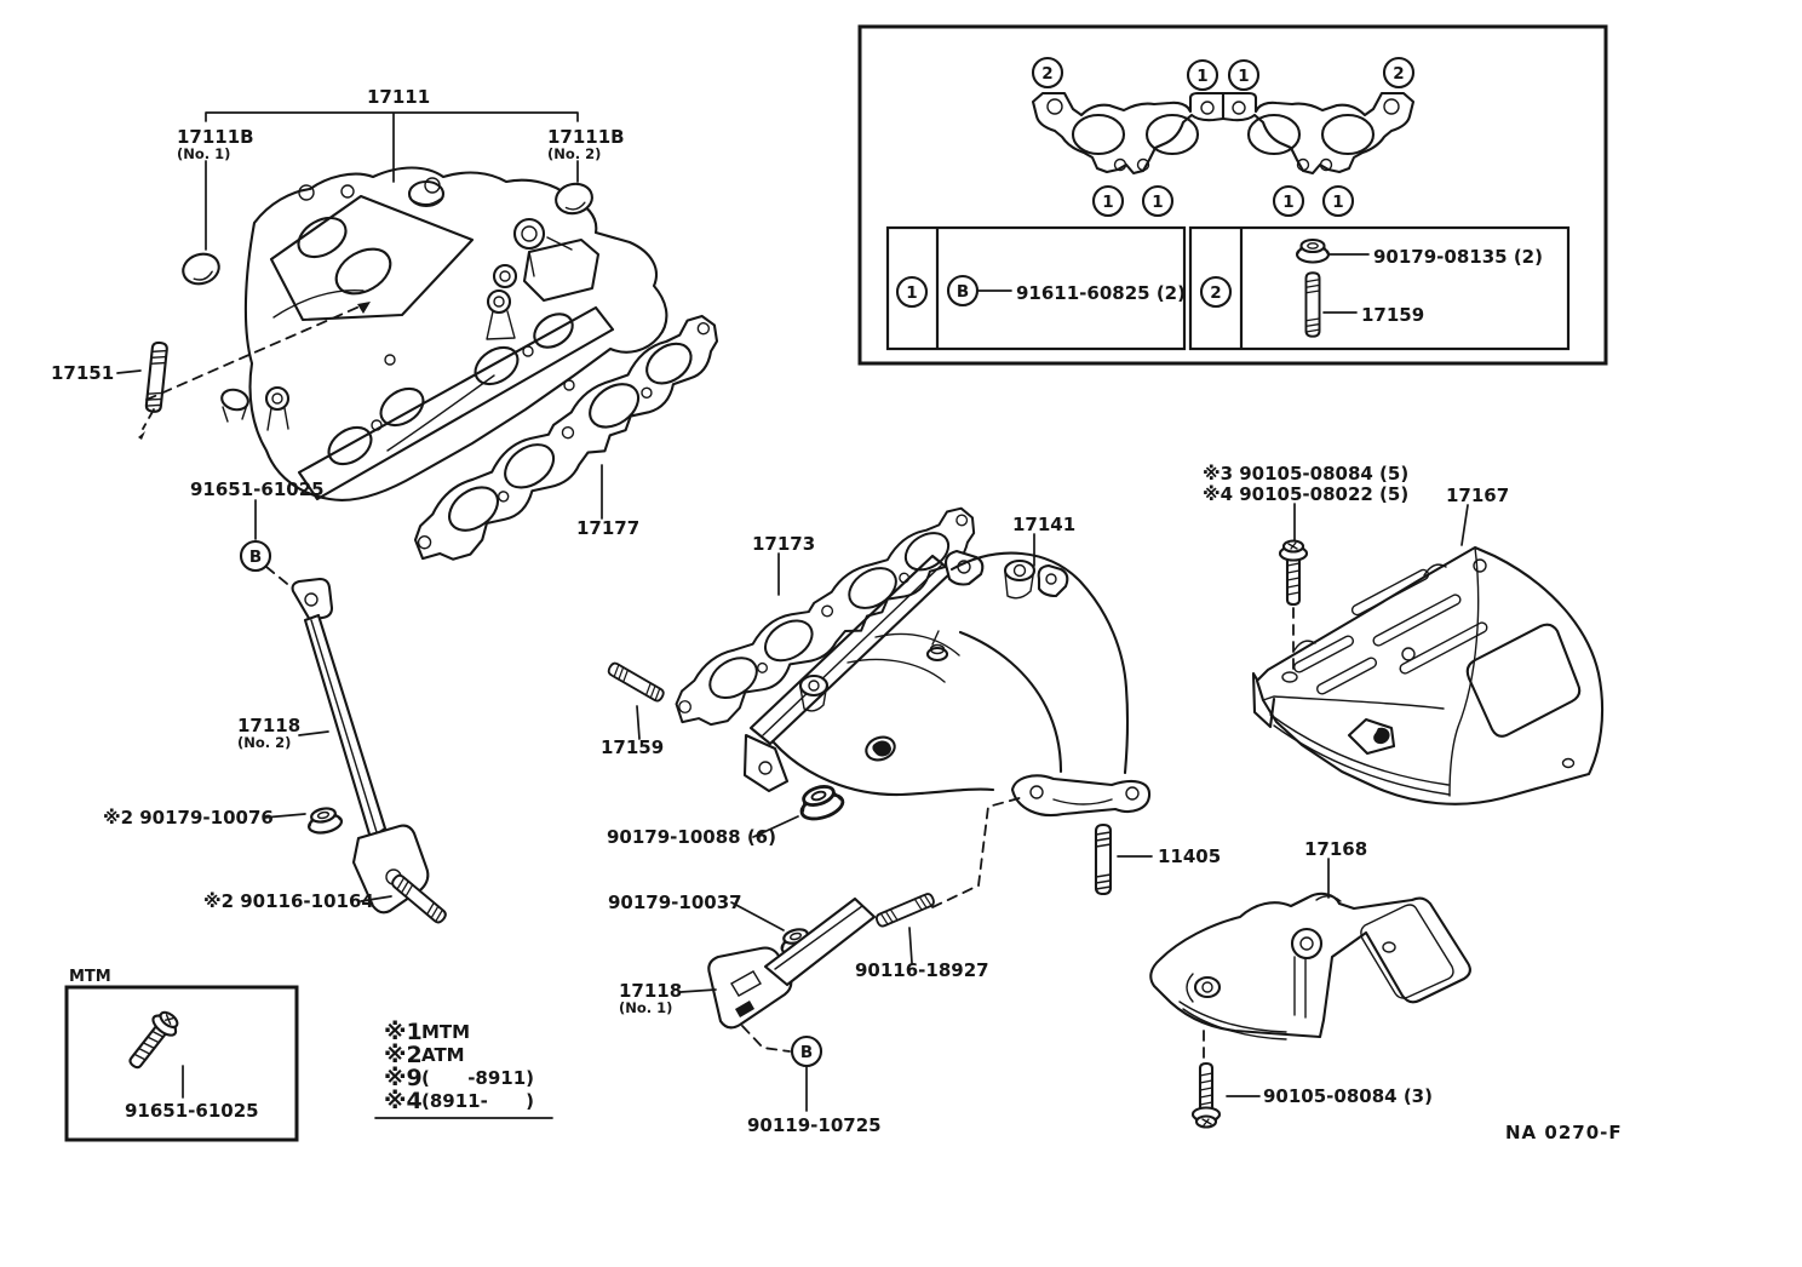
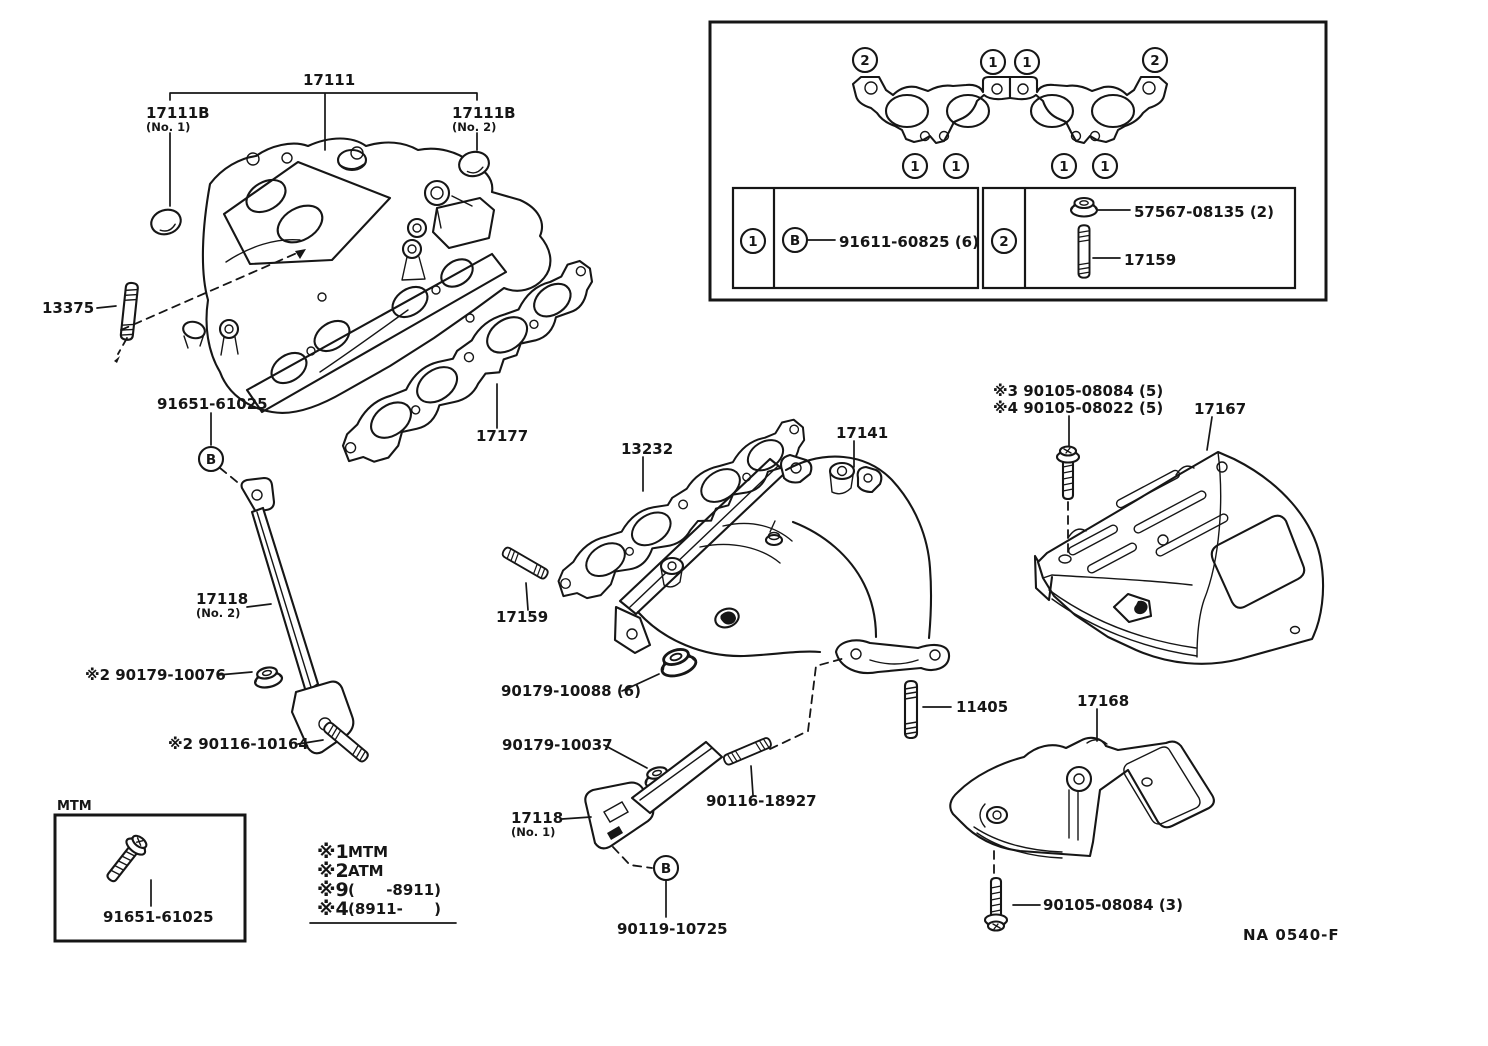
  17111
  17111B
  (No. 1)
  17111B
  (No. 2)
- 17151
+ 13375
  91651-61025
  B
  17118
  (No. 2)
  ※2 90179-1007
  ※2 90116-10164
  17177
- 17173
+ 13232
  17159
  17141
  90179-10088 (6)
  90179-10037
  17118
  (No. 1)
  90116-18927
  B
  90119-10725
  11405
  ※3 90105-08084 (5)
  ※4 90105-08022 (5)
  17167
  17168
  90105-08084 (3)
  2
  1
  1
  2
  1
  1
  1
  1
  1
  B
- 91611-60825 (2)
+ 91611-60825 (6)
  2
- 90179-08135 (2)
+ 57567-08135 (2)
  17159
  MTM
  91651-61025
  ※1
  MTM
  ※2
  ATM
  ※9
  ( -8911)
  ※4
  (8911- )
- NA 0270-F
+ NA 0540-F
